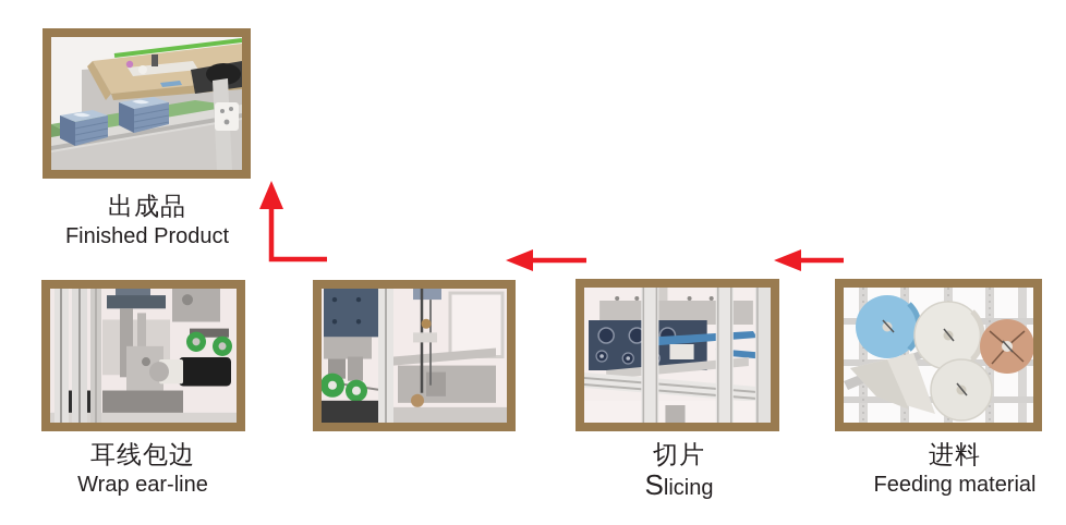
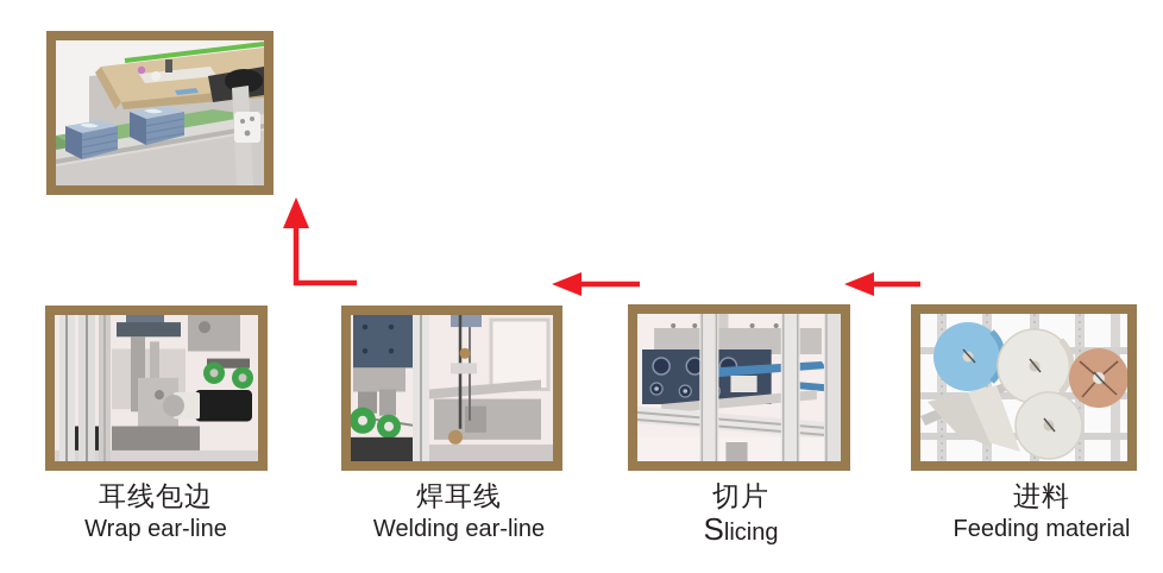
- 出成品
- Finished Product
  耳线包边
  Wrap ear-line
+ 焊耳线
+ Welding ear-line
  切片
  Slicing
  进料
  Feeding material
